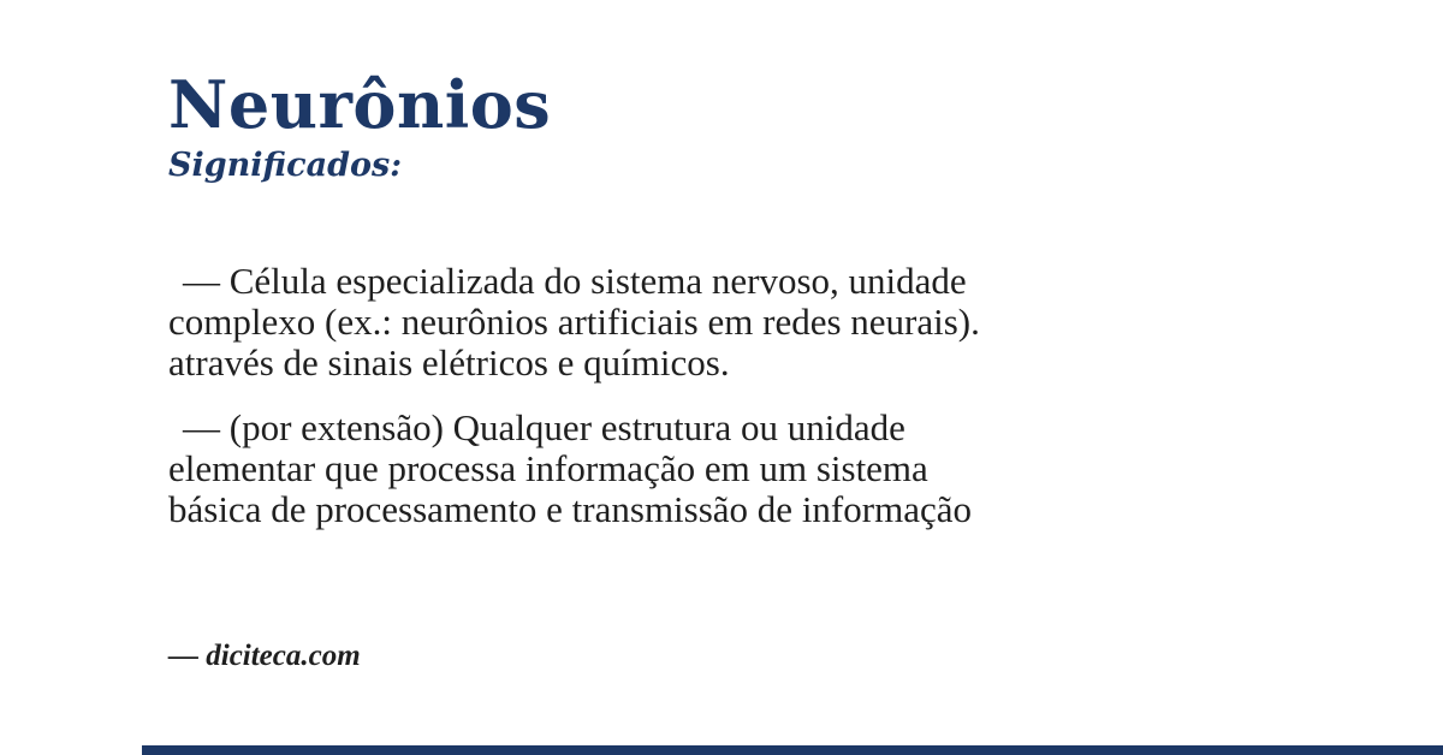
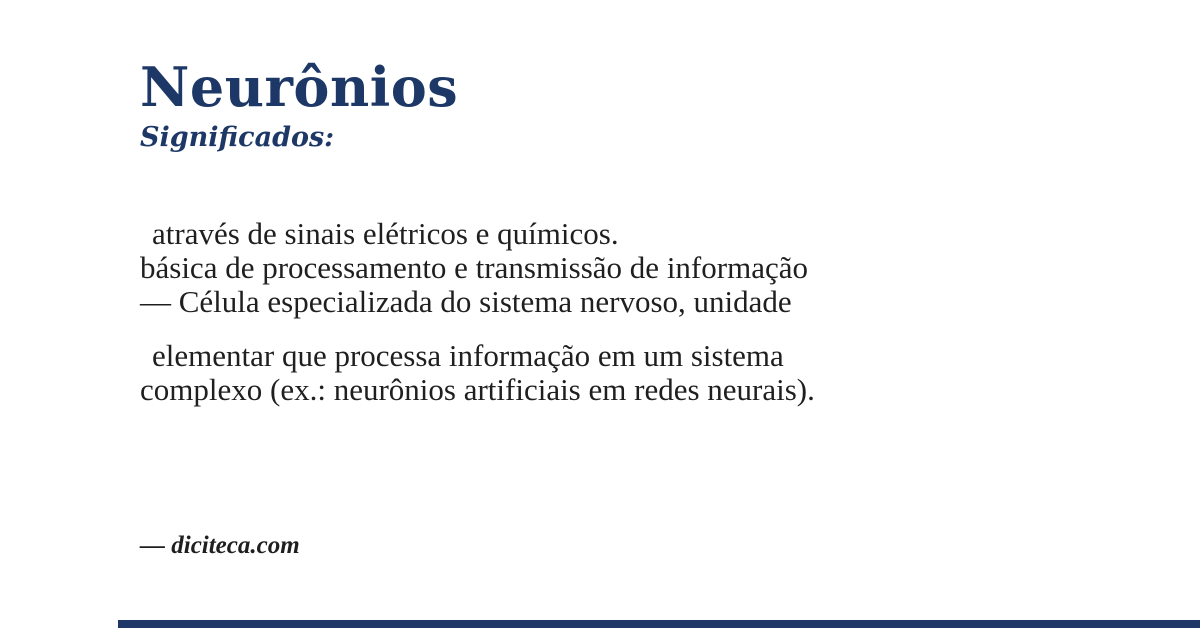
  Neurônios
  Significados:
- — Célula especializada do sistema nervoso, unidade
+ através de sinais elétricos e químicos.
- complexo (ex.: neurônios artificiais em redes neurais).
+ básica de processamento e transmissão de informação
- através de sinais elétricos e químicos.
+ — Célula especializada do sistema nervoso, unidade
- — (por extensão) Qualquer estrutura ou unidade
  elementar que processa informação em um sistema
- básica de processamento e transmissão de informação
+ complexo (ex.: neurônios artificiais em redes neurais).
  — diciteca.com
